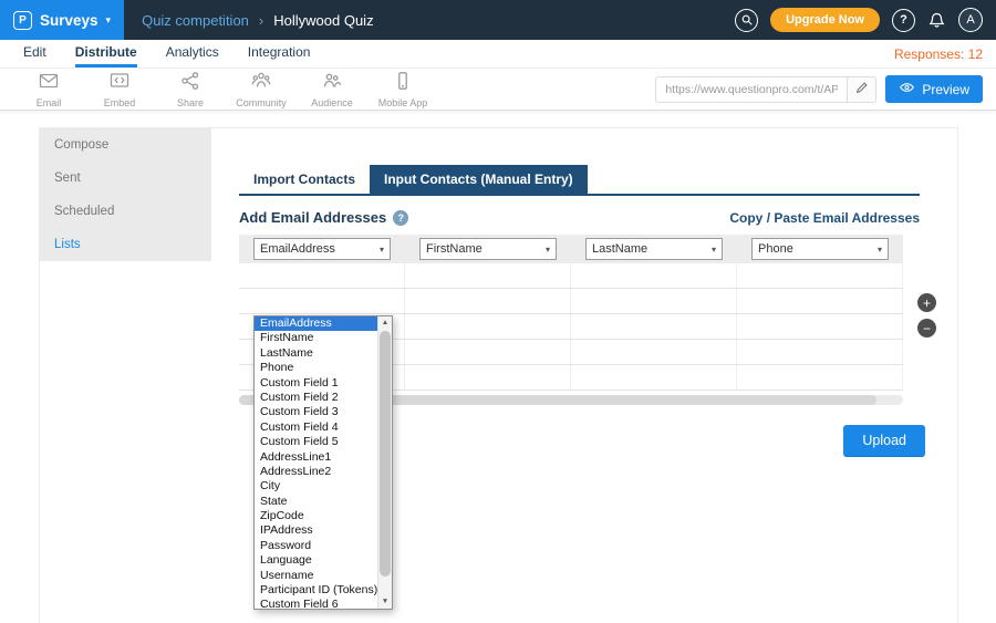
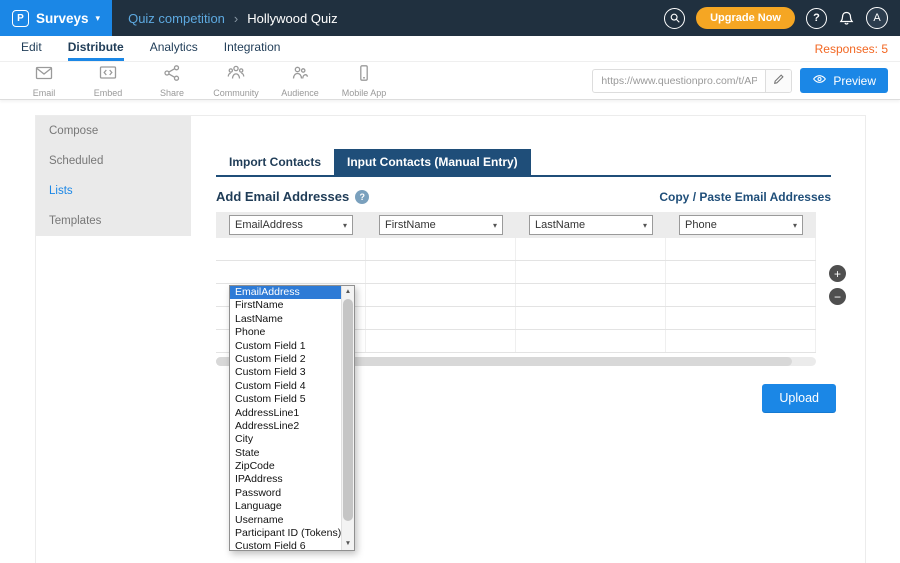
  P
  Surveys
  ▾
  Quiz competition
  ›
  Hollywood Quiz
  Upgrade Now
  ?
  A
  Edit
  Distribute
  Analytics
  Integration
- Responses: 12
+ Responses: 5
  Email
  Embed
  Share
  Community
  Audience
  Mobile App
  https://www.questionpro.com/t/AP
  Preview
  Compose
- Sent
  Scheduled
  Lists
+ Templates
  Import Contacts
  Input Contacts (Manual Entry)
  Add Email Addresses
  ?
  Copy / Paste Email Addresses
  EmailAddress
  ▾
  FirstName
  ▾
  LastName
  ▾
  Phone
  ▾
  +
  −
  Upload
  EmailAddress
  FirstName
  LastName
  Phone
  Custom Field 1
  Custom Field 2
  Custom Field 3
  Custom Field 4
  Custom Field 5
  AddressLine1
  AddressLine2
  City
  State
  ZipCode
  IPAddress
  Password
  Language
  Username
  Participant ID (Tokens)
  Custom Field 6
